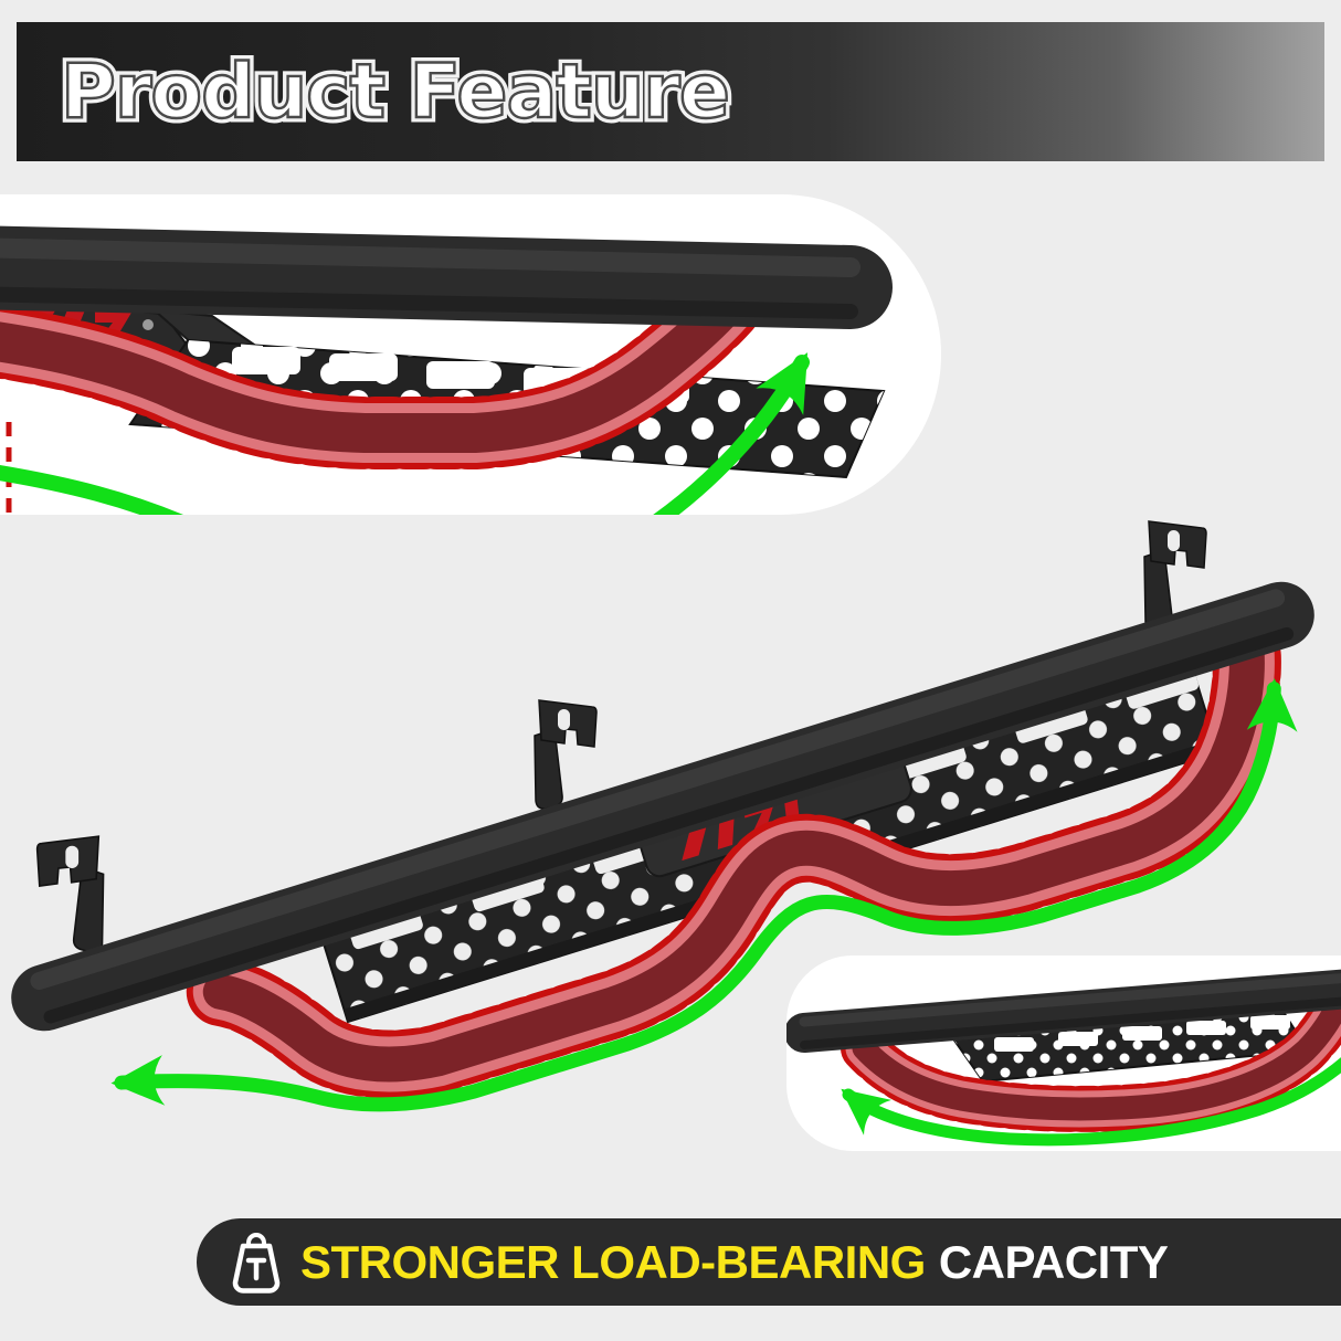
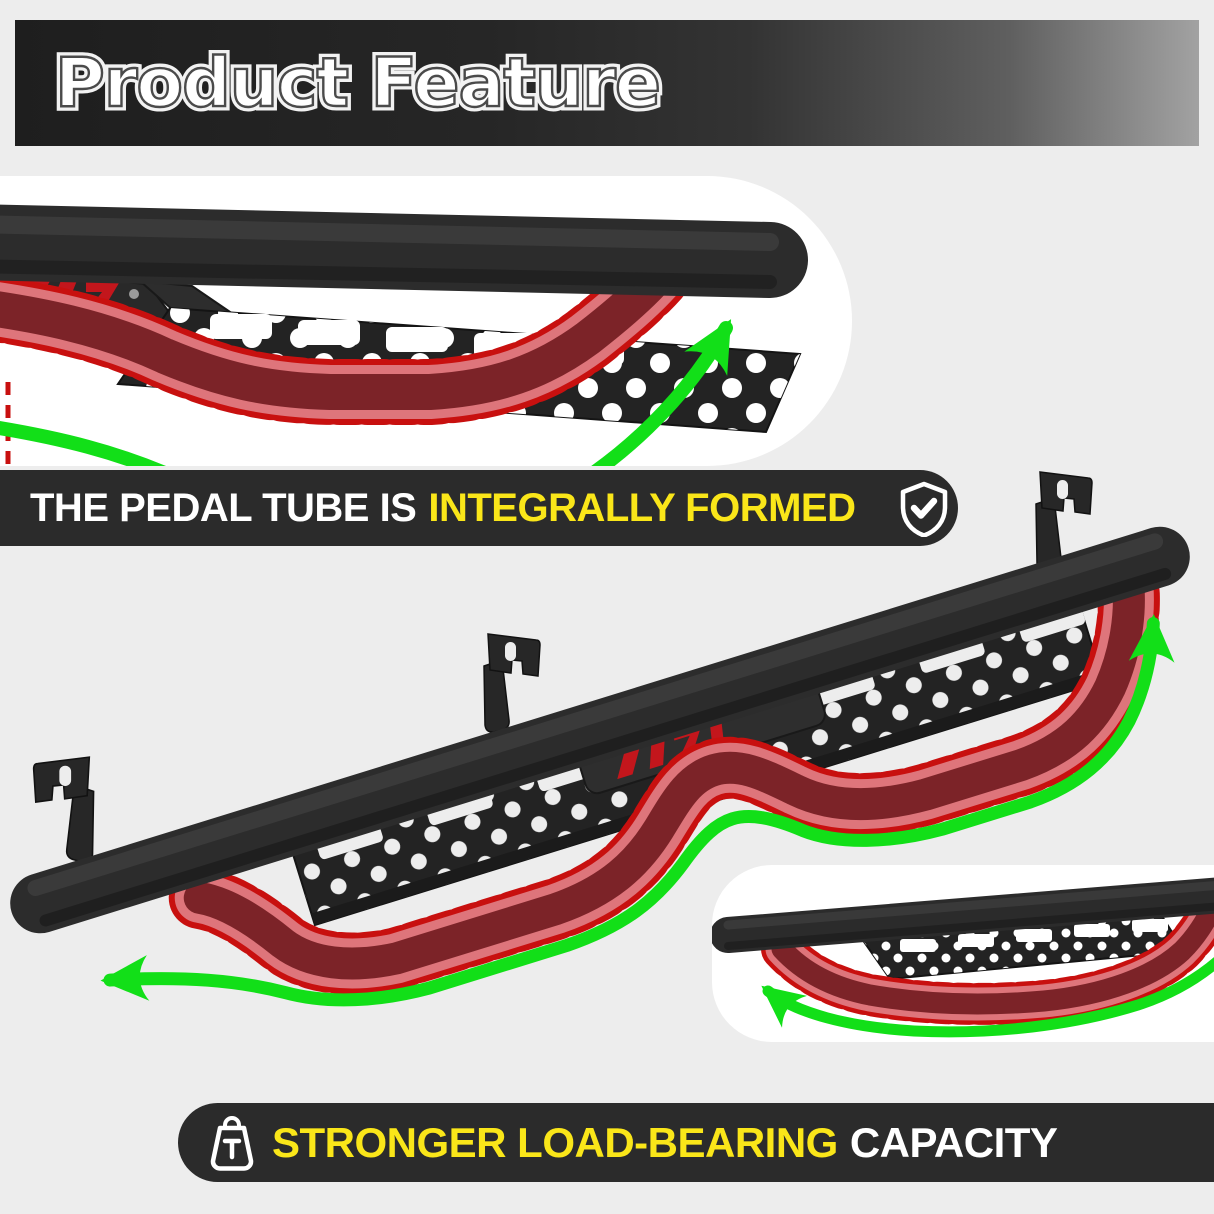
  Product Feature
+ THE PEDAL TUBE IS
+ INTEGRALLY FORMED
  STRONGER LOAD-BEARING
  CAPACITY
